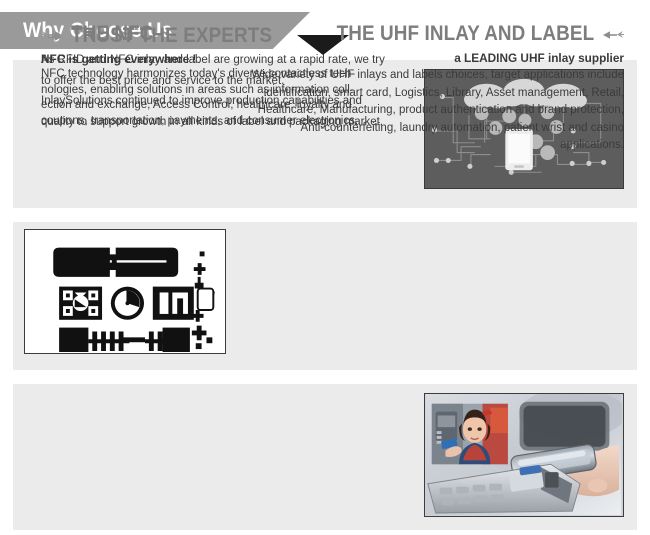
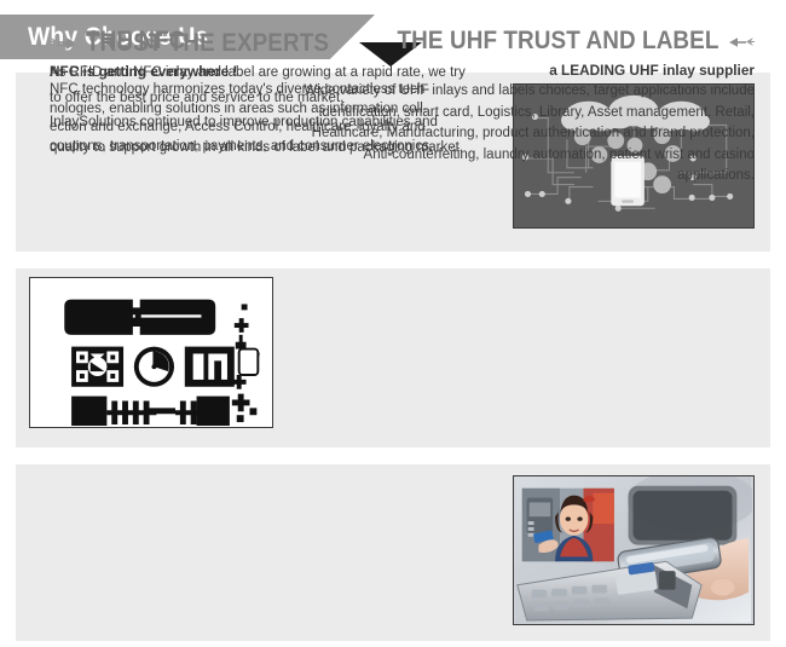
  Why Choose Us
  TRUST THE EXPERTS
  As RFID and NFC inlay and label are growing at a rapid rate, we try
  to offer the best price and service to the market.
  InlaySolutions continued to improve production capabilities and
  quality to support growth in all kinds of label and packaging market.
- THE UHF INLAY AND LABEL
+ THE UHF TRUST AND LABEL
  a LEADING UHF inlay supplier
  Wide variety of UHF inlays and labels choices, target applications include
  identification, smart card, Logistics, Library, Asset management, Retail,
  Healthcare, Manufacturing, product authentication and brand protection,
  Anti-counterfeiting, laundry automation, patient wrist and casino
  applications.
  THE NFC
  NFC is getting everywhere !
  NFC technology harmonizes today's diverse contactless tech-
  nologies, enabling solutions in areas such as information coll-
  ection and exchange, Access Control, healthcare, loyalty and
  coupons, transportation, payments, and consumer electronics.
